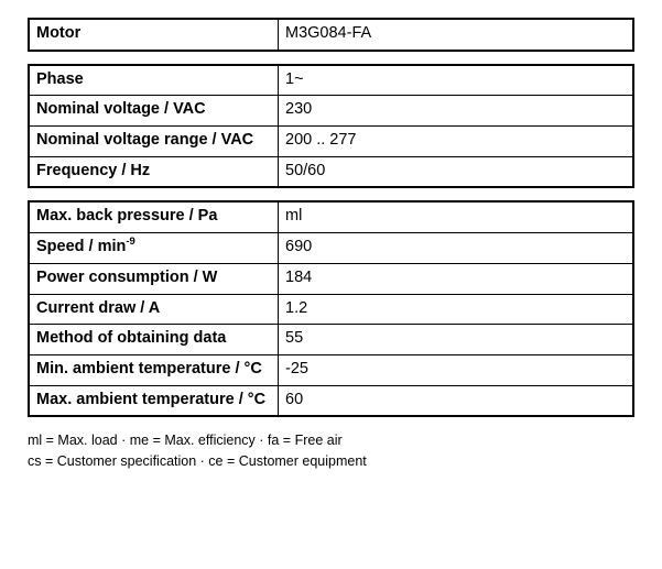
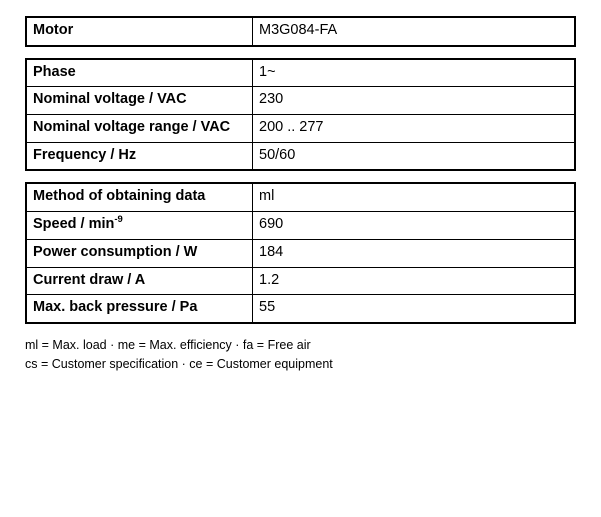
  Motor	M3G084-FA
  Phase	1~
  Nominal voltage / VAC	230
  Nominal voltage range / VAC	200 .. 277
  Frequency / Hz	50/60
- Max. back pressure / Pa	ml
+ Method of obtaining data	ml
  Speed / min-9	690
  Power consumption / W	184
  Current draw / A	1.2
- Method of obtaining data	55
+ Max. back pressure / Pa	55
- Min. ambient temperature / °C	-25
- Max. ambient temperature / °C	60
  ml = Max. load · me = Max. efficiency · fa = Free air
  cs = Customer specification · ce = Customer equipment
